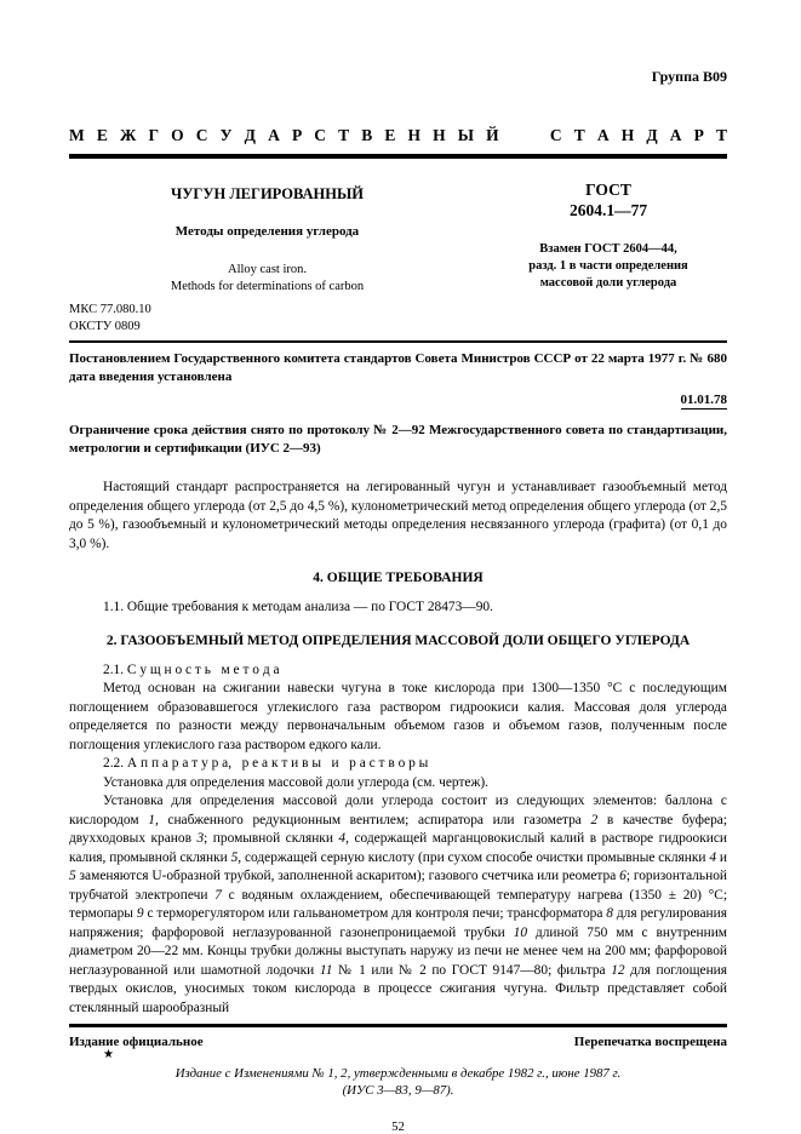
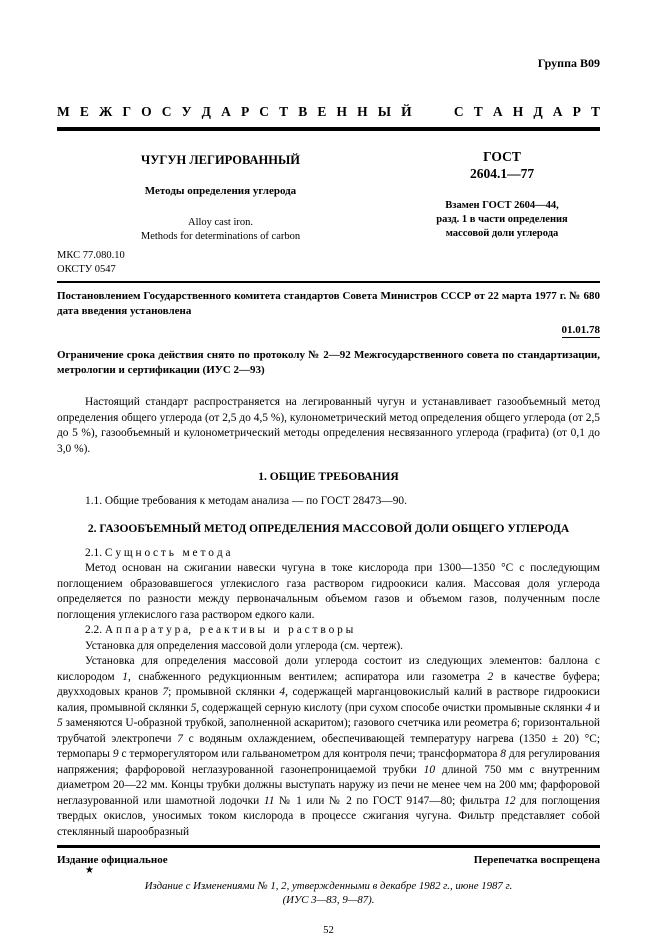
  Группа В09
  М
  Е
  Ж
  Г
  О
  С
  У
  Д
  А
  Р
  С
  Т
  В
  Е
  Н
  Н
  Ы
  Й
  С
  Т
  А
  Н
  Д
  А
  Р
  Т
  ЧУГУН ЛЕГИРОВАННЫЙ
  Методы определения углерода
  Alloy cast iron.
  Methods for determinations of carbon
  ГОСТ
  2604.1—77
  Взамен ГОСТ 2604—44,
  разд. 1 в части определения
  массовой доли углерода
  МКС 77.080.10
- ОКСТУ 0809
+ ОКСТУ 0547
  Постановлением Государственного комитета стандартов Совета Министров СССР от 22 марта 1977 г. № 680 дата введения установлена
  01.01.78
  Ограничение срока действия снято по протоколу № 2—92 Межгосударственного совета по стандартизации, метрологии и сертификации (ИУС 2—93)
  Настоящий стандарт распространяется на легированный чугун и устанавливает газообъемный метод определения общего углерода (от 2,5 до 4,5 %), кулонометрический метод определения общего углерода (от 2,5 до 5 %), газообъемный и кулонометрический методы определения несвязанного углерода (графита) (от 0,1 до 3,0 %).
- 4. ОБЩИЕ ТРЕБОВАНИЯ
+ 1. ОБЩИЕ ТРЕБОВАНИЯ
  1.1. Общие требования к методам анализа — по ГОСТ 28473—90.
  2. ГАЗООБЪЕМНЫЙ МЕТОД ОПРЕДЕЛЕНИЯ МАССОВОЙ ДОЛИ ОБЩЕГО УГЛЕРОДА
  2.1. С у щ н о с т ь м е т о д а
  Метод основан на сжигании навески чугуна в токе кислорода при 1300—1350 °С с последующим поглощением образовавшегося углекислого газа раствором гидроокиси калия. Массовая доля углерода определяется по разности между первоначальным объемом газов и объемом газов, полученным после поглощения углекислого газа раствором едкого кали.
  2.2. А п п а р а т у р а, р е а к т и в ы и р а с т в о р ы
  Установка для определения массовой доли углерода (см. чертеж).
- Установка для определения массовой доли углерода состоит из следующих элементов: баллона с кислородом 1, снабженного редукционным вентилем; аспиратора или газометра 2 в качестве буфера; двухходовых кранов 3; промывной склянки 4, содержащей марганцовокислый калий в растворе гидроокиси калия, промывной склянки 5, содержащей серную кислоту (при сухом способе очистки промывные склянки 4 и 5 заменяются U-образной трубкой, заполненной аскаритом); газового счетчика или реометра 6; горизонтальной трубчатой электропечи 7 с водяным охлаждением, обеспечивающей температуру нагрева (1350 ± 20) °С; термопары 9 с терморегулятором или гальванометром для контроля печи; трансформатора 8 для регулирования напряжения; фарфоровой неглазурованной газонепроницаемой трубки 10 длиной 750 мм с внутренним диаметром 20—22 мм. Концы трубки должны выступать наружу из печи не менее чем на 200 мм; фарфоровой неглазурованной или шамотной лодочки 11 № 1 или № 2 по ГОСТ 9147—80; фильтра 12 для поглощения твердых окислов, уносимых током кислорода в процессе сжигания чугуна. Фильтр представляет собой стеклянный шарообразный
+ Установка для определения массовой доли углерода состоит из следующих элементов: баллона с кислородом 1, снабженного редукционным вентилем; аспиратора или газометра 2 в качестве буфера; двухходовых кранов 7; промывной склянки 4, содержащей марганцовокислый калий в растворе гидроокиси калия, промывной склянки 5, содержащей серную кислоту (при сухом способе очистки промывные склянки 4 и 5 заменяются U-образной трубкой, заполненной аскаритом); газового счетчика или реометра 6; горизонтальной трубчатой электропечи 7 с водяным охлаждением, обеспечивающей температуру нагрева (1350 ± 20) °С; термопары 9 с терморегулятором или гальванометром для контроля печи; трансформатора 8 для регулирования напряжения; фарфоровой неглазурованной газонепроницаемой трубки 10 длиной 750 мм с внутренним диаметром 20—22 мм. Концы трубки должны выступать наружу из печи не менее чем на 200 мм; фарфоровой неглазурованной или шамотной лодочки 11 № 1 или № 2 по ГОСТ 9147—80; фильтра 12 для поглощения твердых окислов, уносимых током кислорода в процессе сжигания чугуна. Фильтр представляет собой стеклянный шарообразный
  Издание официальное
  Перепечатка воспрещена
  ★
  Издание с Изменениями № 1, 2, утвержденными в декабре 1982 г., июне 1987 г.
  (ИУС 3—83, 9—87).
  52
